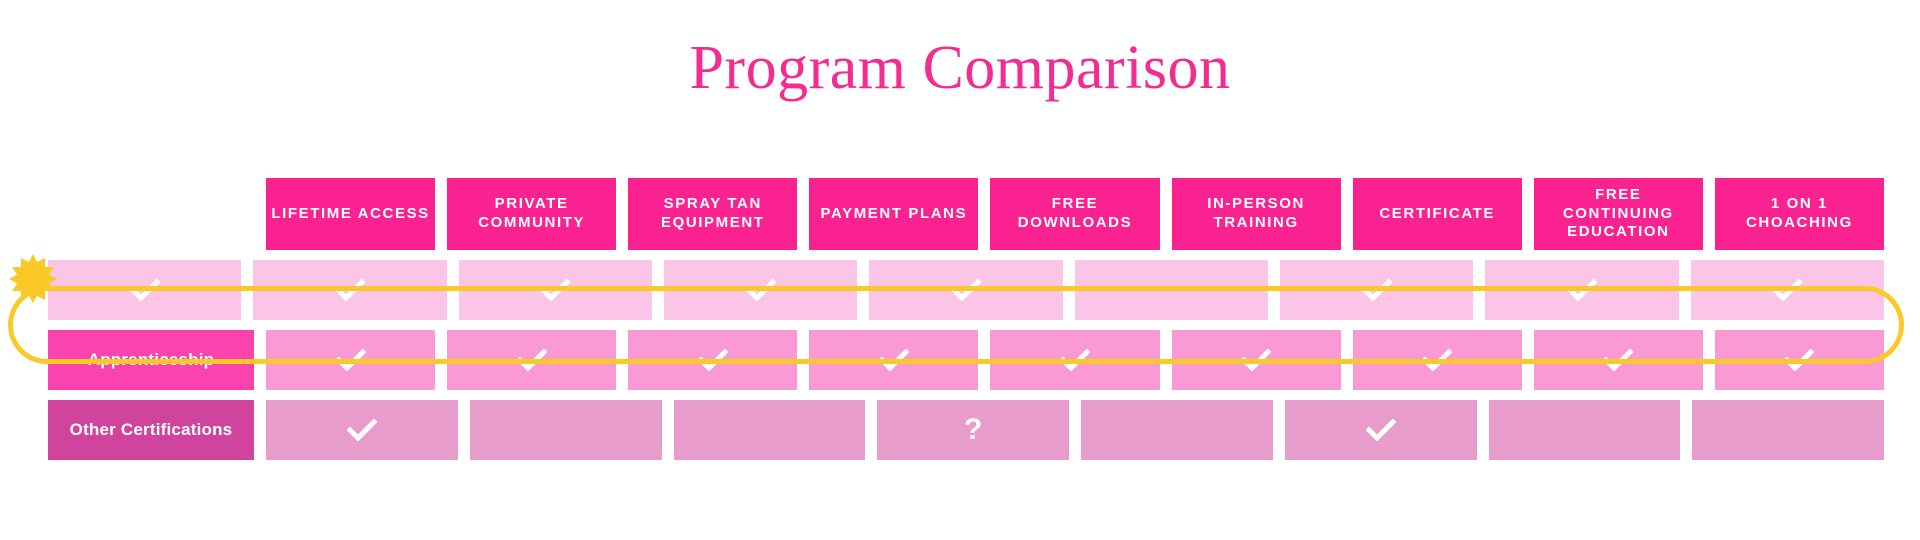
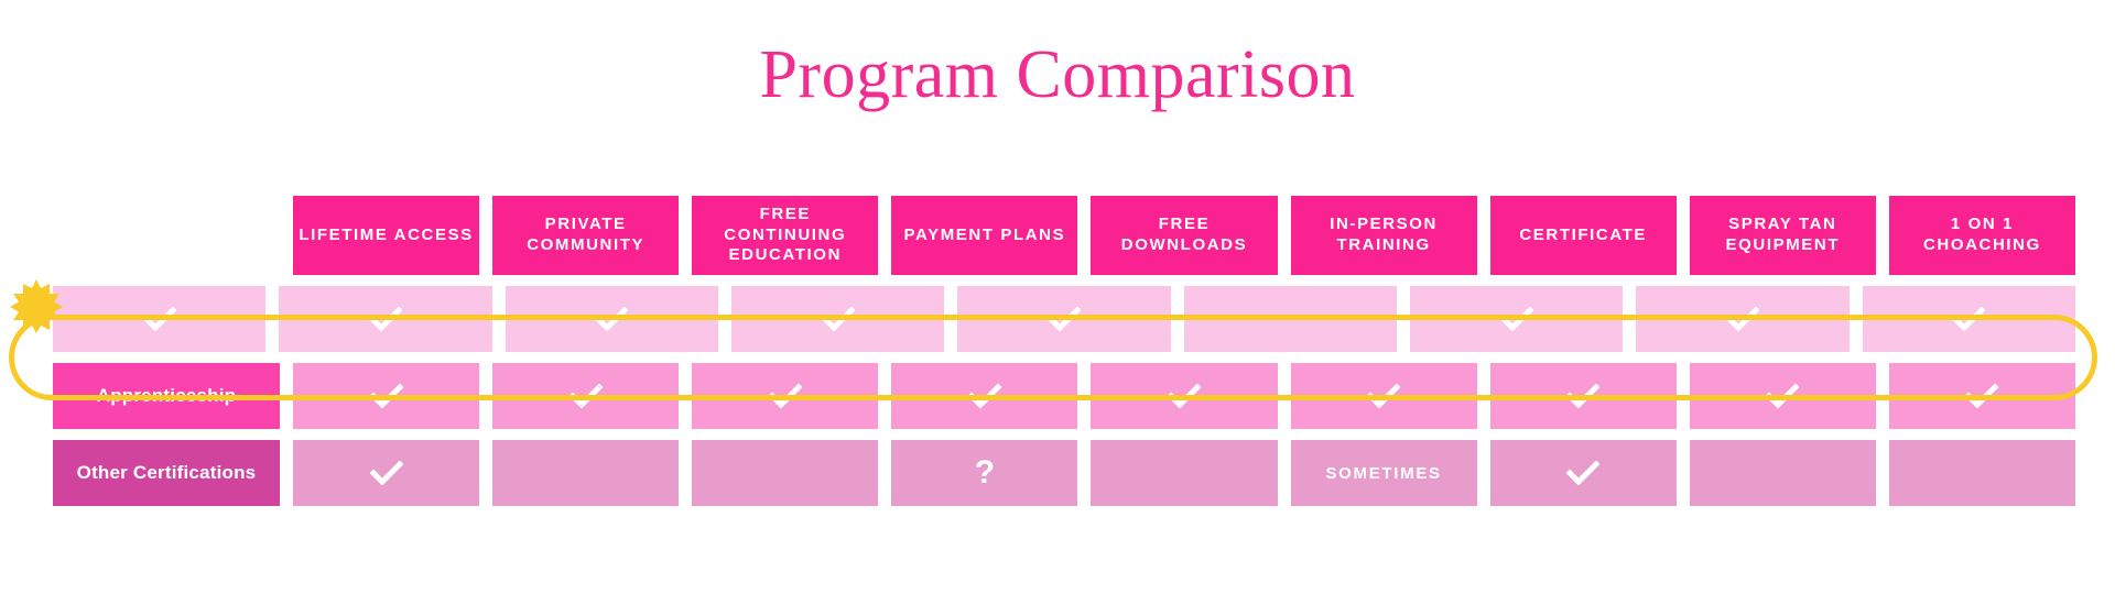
  Program Comparison
  LIFETIME ACCESS
  PRIVATE COMMUNITY
- SPRAY TAN EQUIPMENT
+ FREE CONTINUING EDUCATION
  PAYMENT PLANS
  FREE DOWNLOADS
  IN-PERSON TRAINING
  CERTIFICATE
- FREE CONTINUING EDUCATION
+ SPRAY TAN EQUIPMENT
  1 ON 1 CHOACHING
  Apprenticeship
  Other Certifications
  ?
+ SOMETIMES
